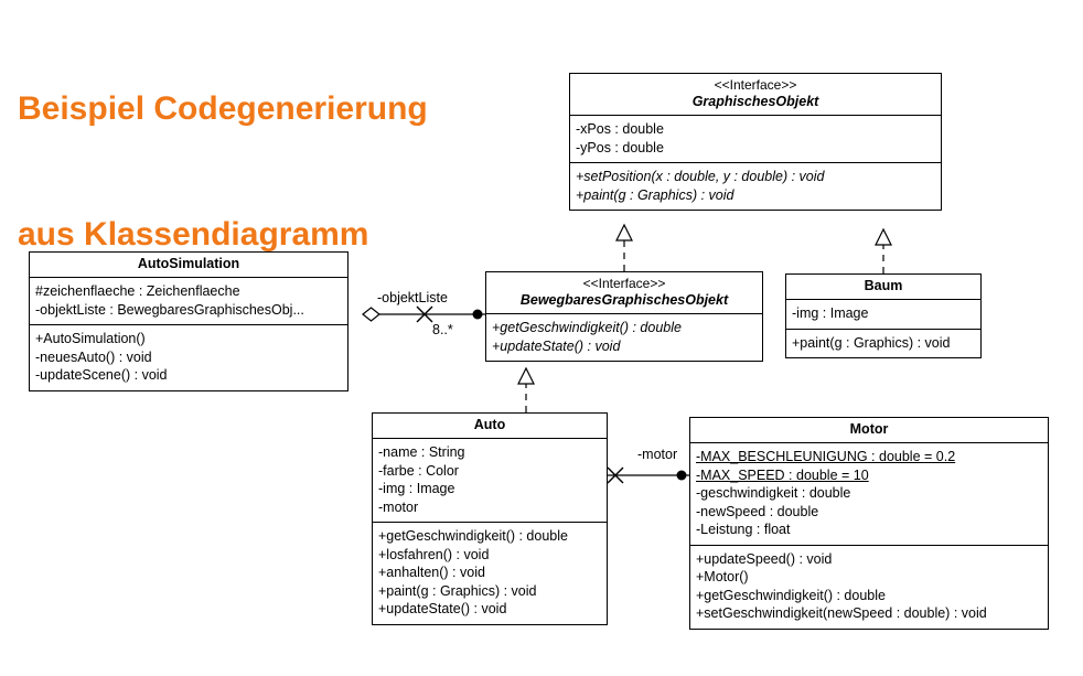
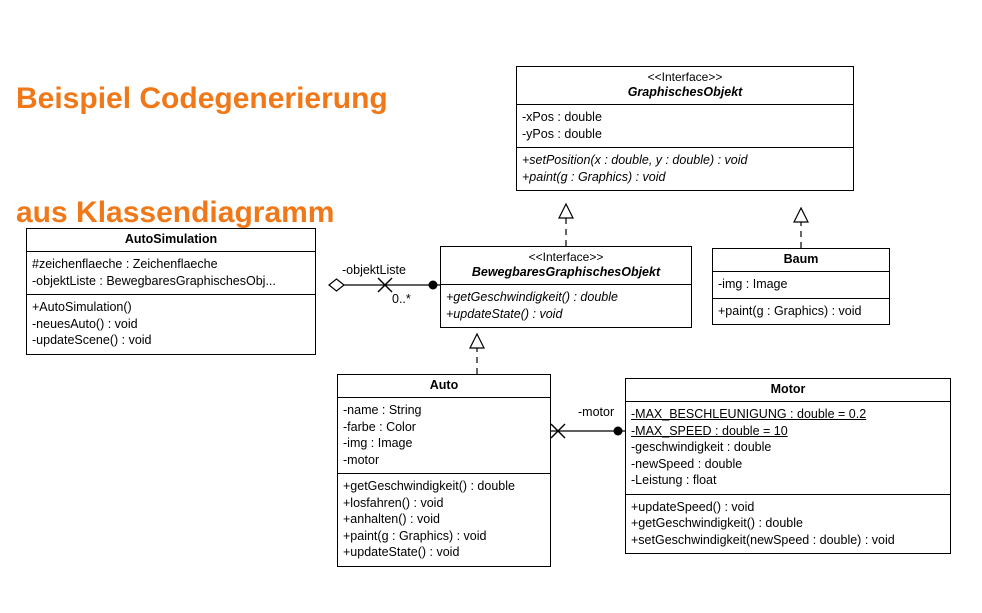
  Beispiel Codegenerierung
  aus Klassendiagramm
  <<Interface>>
  GraphischesObjekt
  -xPos : double
  -yPos : double
  +setPosition(x : double, y : double) : void
  +paint(g : Graphics) : void
  AutoSimulation
  #zeichenflaeche : Zeichenflaeche
  -objektListe : BewegbaresGraphischesObj...
  +AutoSimulation()
  -neuesAuto() : void
  -updateScene() : void
  <<Interface>>
  BewegbaresGraphischesObjekt
  +getGeschwindigkeit() : double
  +updateState() : void
  Baum
  -img : Image
  +paint(g : Graphics) : void
  Auto
  -name : String
  -farbe : Color
  -img : Image
  -motor
  +getGeschwindigkeit() : double
  +losfahren() : void
  +anhalten() : void
  +paint(g : Graphics) : void
  +updateState() : void
  Motor
  -MAX_BESCHLEUNIGUNG : double = 0.2
  -MAX_SPEED : double = 10
  -geschwindigkeit : double
  -newSpeed : double
  -Leistung : float
  +updateSpeed() : void
- +Motor()
  +getGeschwindigkeit() : double
  +setGeschwindigkeit(newSpeed : double) : void
  -objektListe
- 8..*
+ 0..*
  -motor
